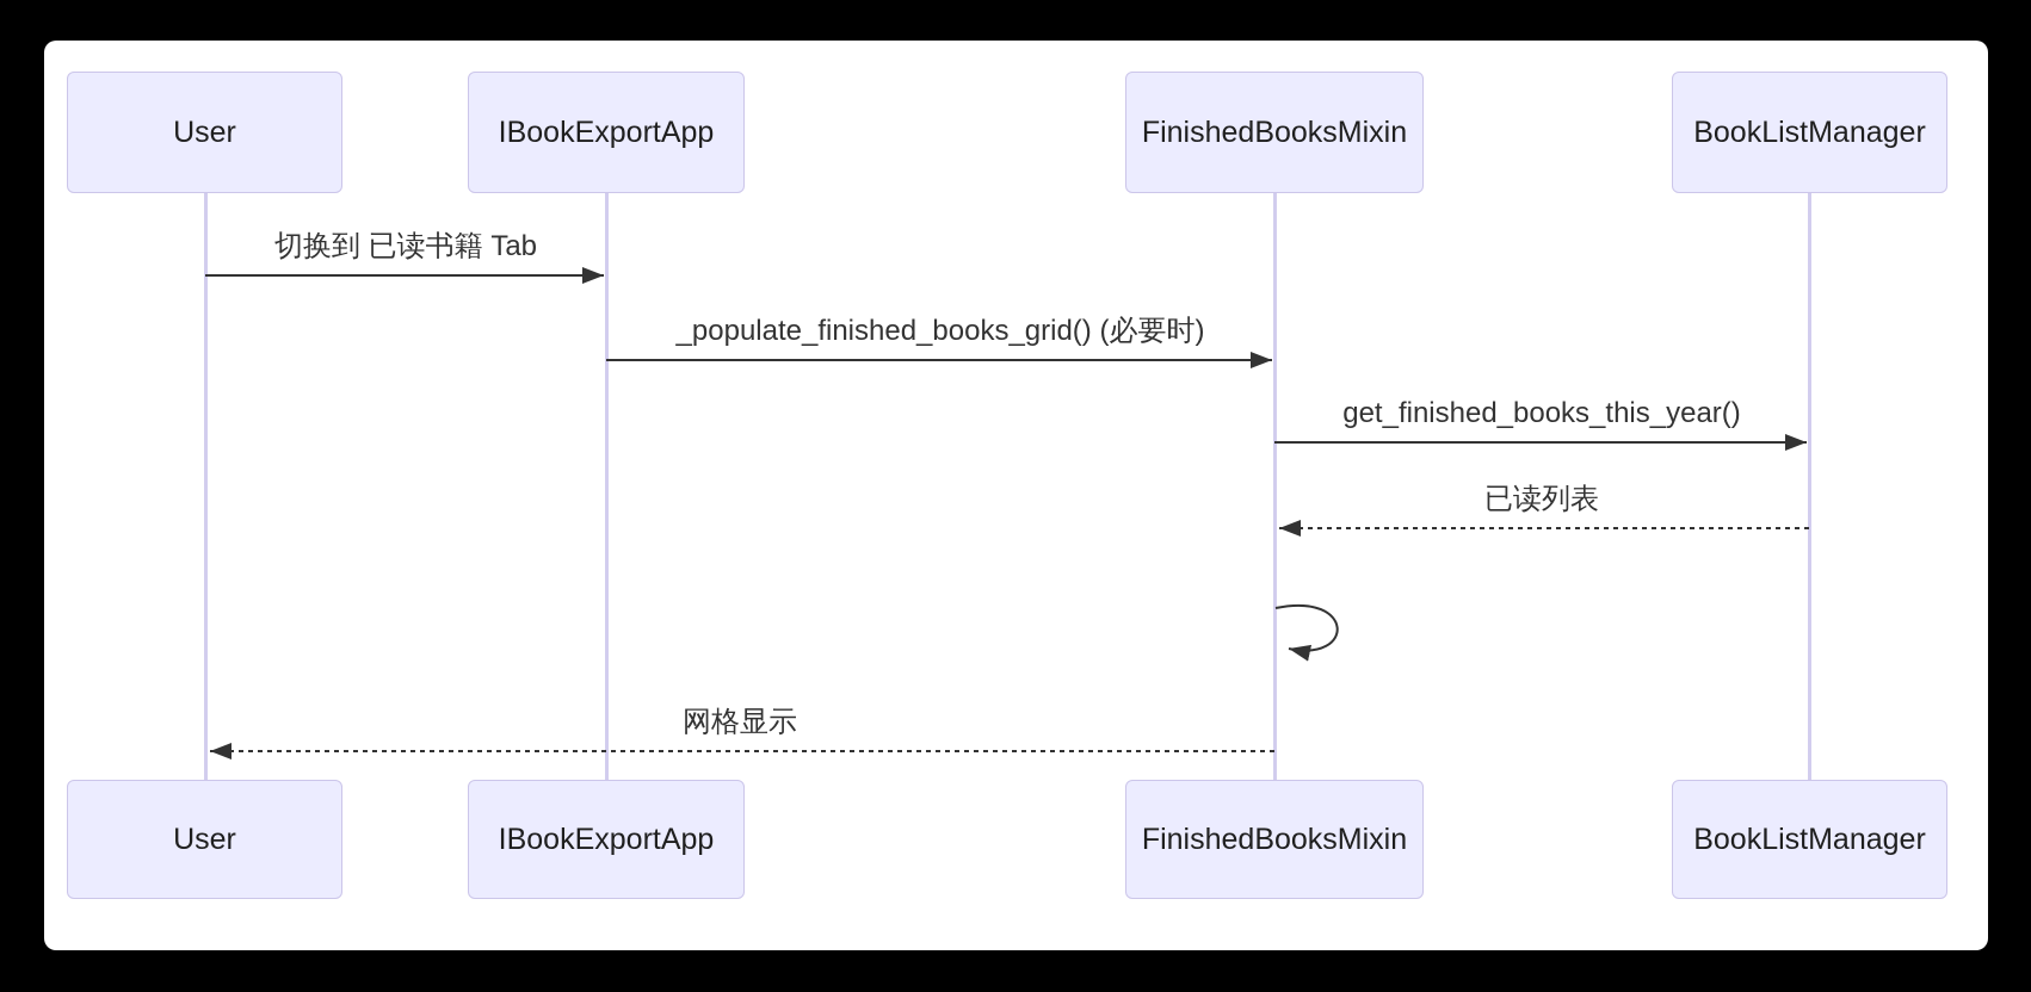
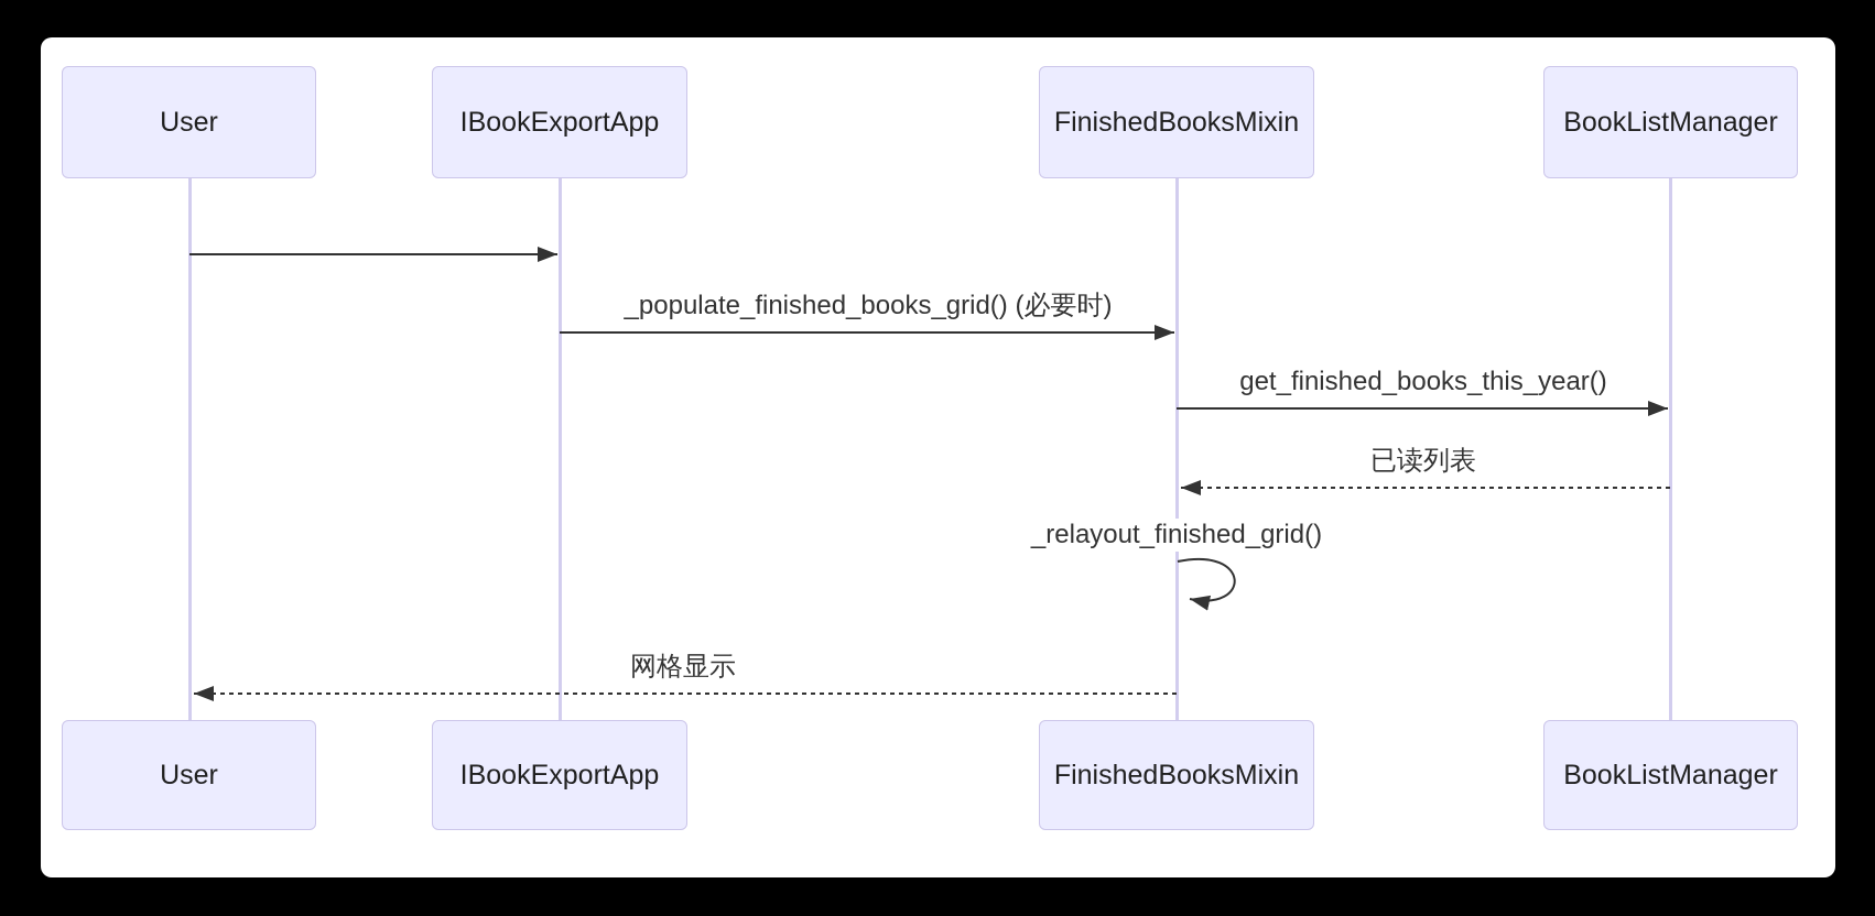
  User
  IBookExportApp
  FinishedBooksMixin
  BookListManager
  User
  IBookExportApp
  FinishedBooksMixin
  BookListManager
- 切换到 已读书籍 Tab
  _populate_finished_books_grid() (必要时)
  get_finished_books_this_year()
  已读列表
+ _relayout_finished_grid()
  网格显示
